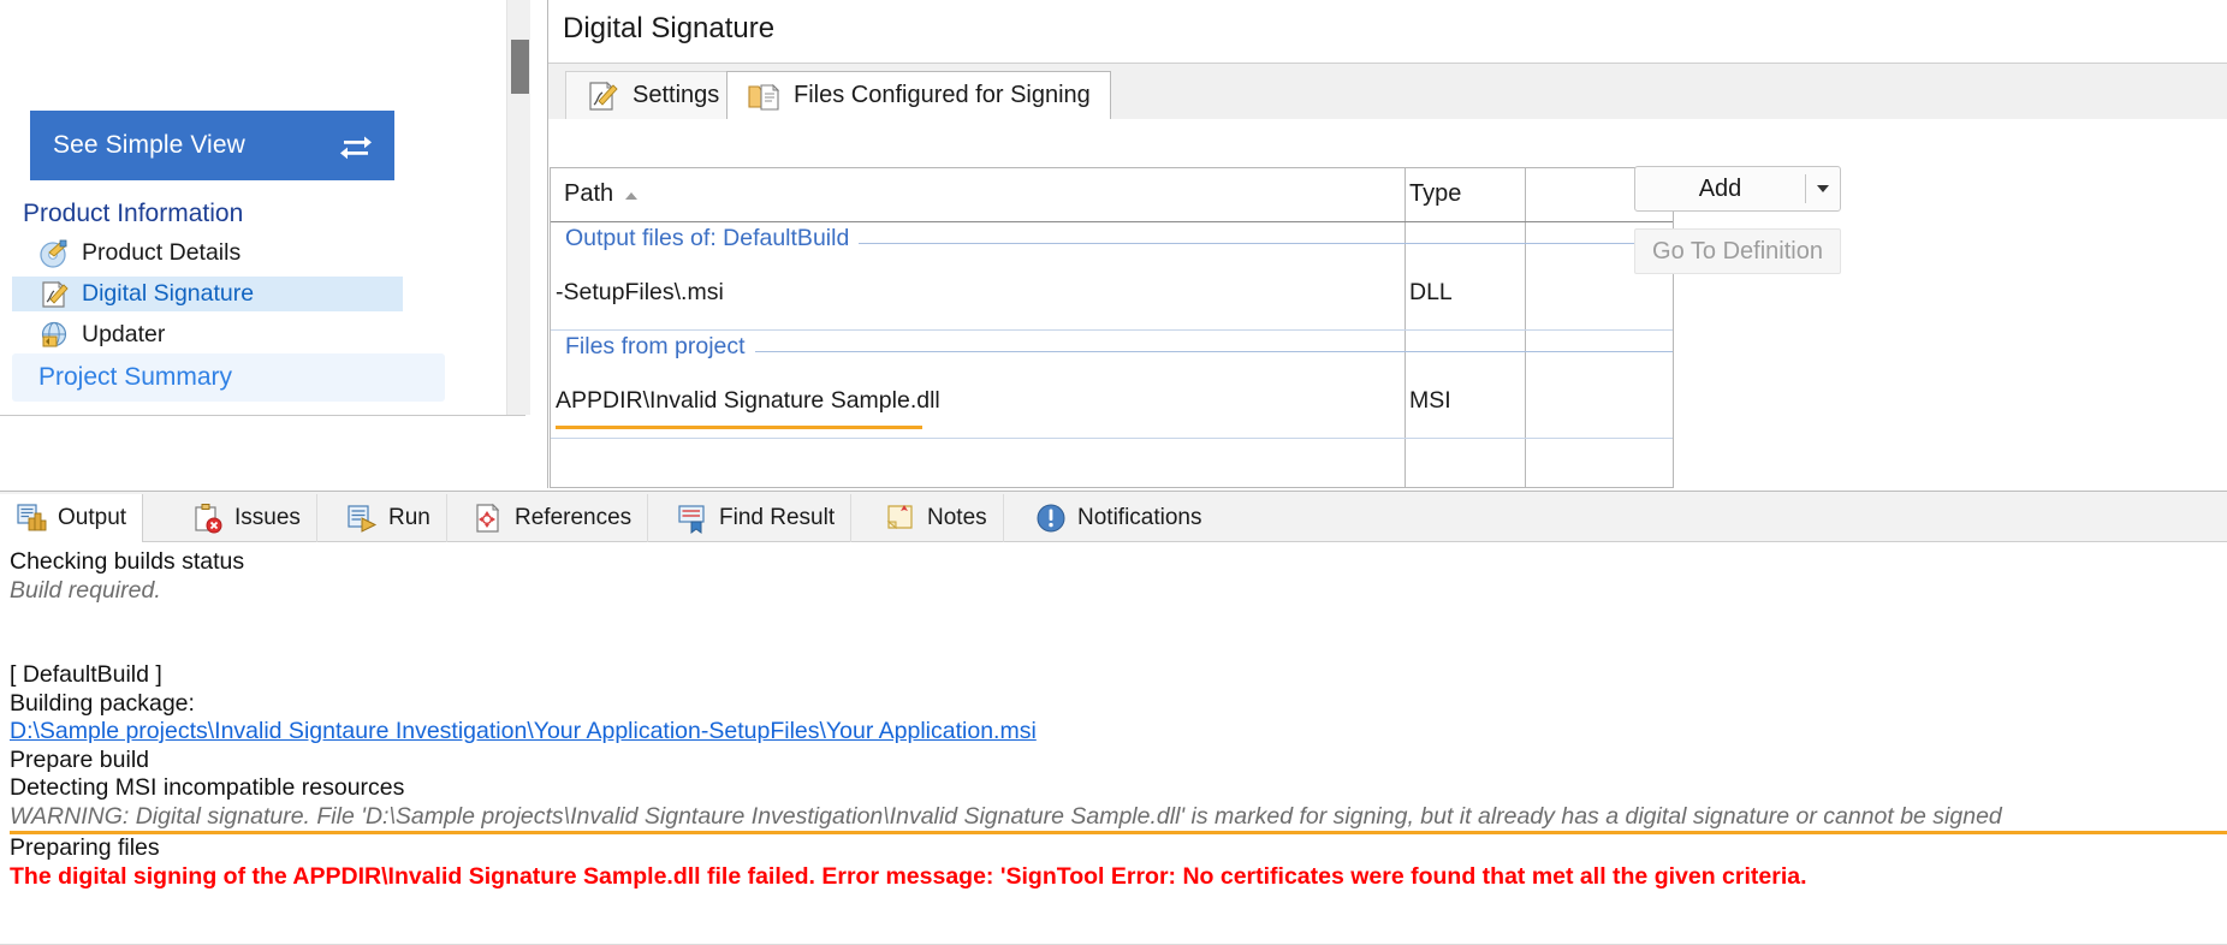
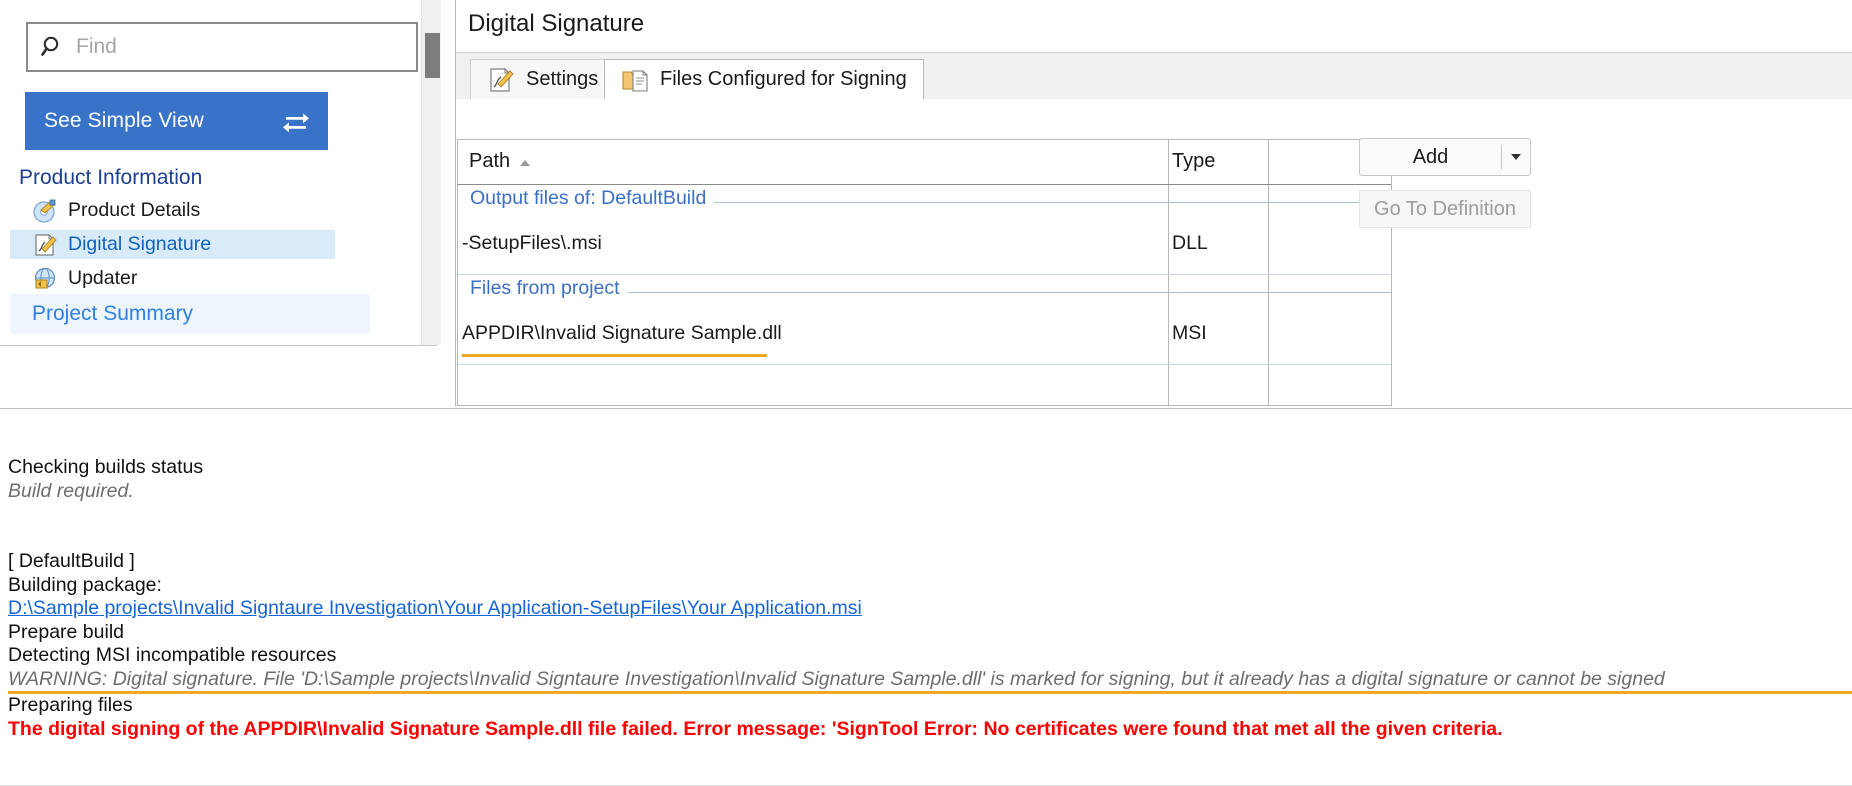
+ Find
  See Simple View
  Product Information
  Product Details
  Digital Signature
  Updater
  Project Summary
  Digital Signature
  Settings
  Files Configured for Signing
  Path
  Type
  Output files of: DefaultBuild
  -SetupFiles\.msi
  DLL
  Files from project
  APPDIR\Invalid Signature Sample.dll
  MSI
  Add
  Go To Definition
- Output
- Issues
- Run
- References
- Find Result
- Notes
- Notifications
  Checking builds status
  Build required.
  [ DefaultBuild ]
  Building package:
  D:\Sample projects\Invalid Signtaure Investigation\Your Application-SetupFiles\Your Application.msi
  Prepare build
  Detecting MSI incompatible resources
  WARNING: Digital signature. File 'D:\Sample projects\Invalid Signtaure Investigation\Invalid Signature Sample.dll' is marked for signing, but it already has a digital signature or cannot be signed
  Preparing files
  The digital signing of the APPDIR\Invalid Signature Sample.dll file failed. Error message: 'SignTool Error: No certificates were found that met all the given criteria.
